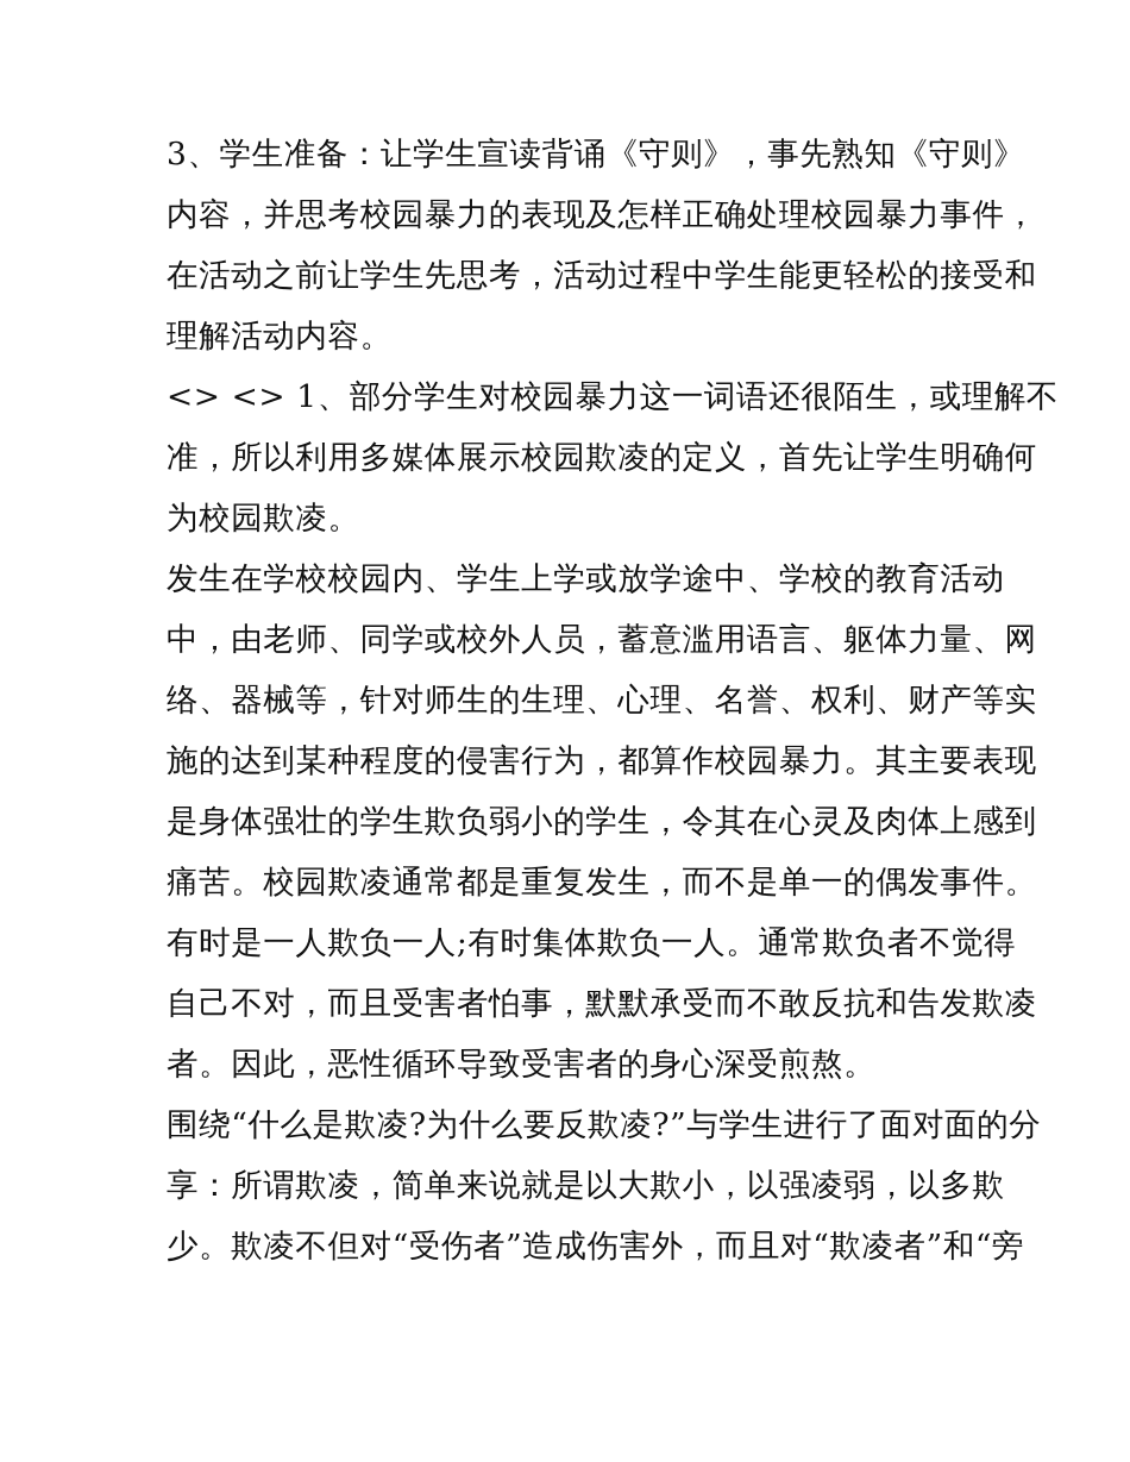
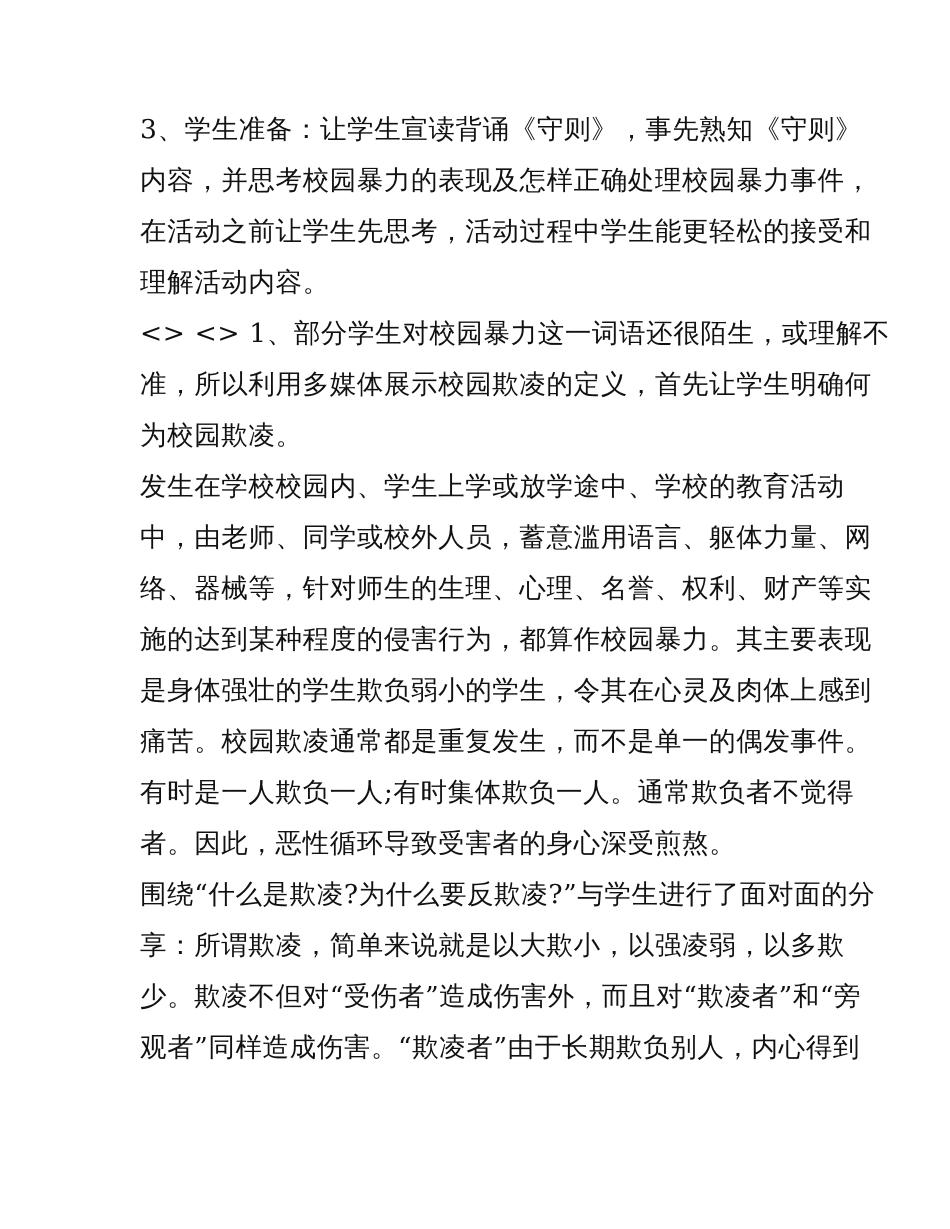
  3、学生准备：让学生宣读背诵《守则》，事先熟知《守则》
  内容，并思考校园暴力的表现及怎样正确处理校园暴力事件，
  在活动之前让学生先思考，活动过程中学生能更轻松的接受和
  理解活动内容。
  <> <> 1、部分学生对校园暴力这一词语还很陌生，或理解不
  准，所以利用多媒体展示校园欺凌的定义，首先让学生明确何
  为校园欺凌。
  发生在学校校园内、学生上学或放学途中、学校的教育活动
  中，由老师、同学或校外人员，蓄意滥用语言、躯体力量、网
  络、器械等，针对师生的生理、心理、名誉、权利、财产等实
  施的达到某种程度的侵害行为，都算作校园暴力。其主要表现
  是身体强壮的学生欺负弱小的学生，令其在心灵及肉体上感到
  痛苦。校园欺凌通常都是重复发生，而不是单一的偶发事件。
  有时是一人欺负一人;有时集体欺负一人。通常欺负者不觉得
- 自己不对，而且受害者怕事，默默承受而不敢反抗和告发欺凌
  者。因此，恶性循环导致受害者的身心深受煎熬。
  围绕“什么是欺凌?为什么要反欺凌?”与学生进行了面对面的分
  享：所谓欺凌，简单来说就是以大欺小，以强凌弱，以多欺
  少。欺凌不但对“受伤者”造成伤害外，而且对“欺凌者”和“旁
+ 观者”同样造成伤害。“欺凌者”由于长期欺负别人，内心得到
